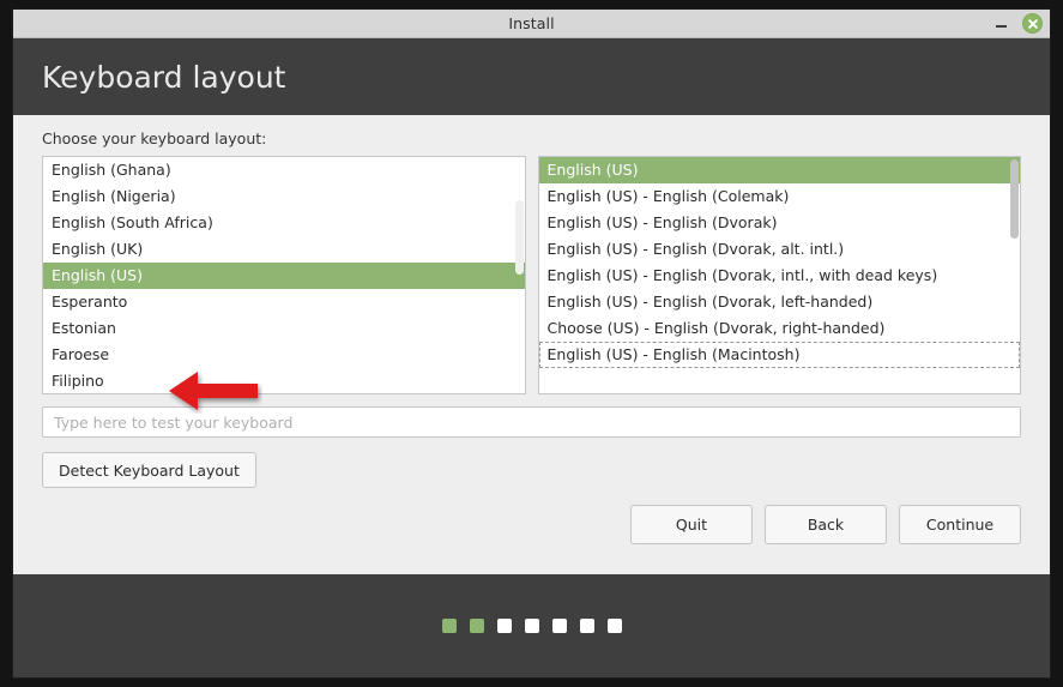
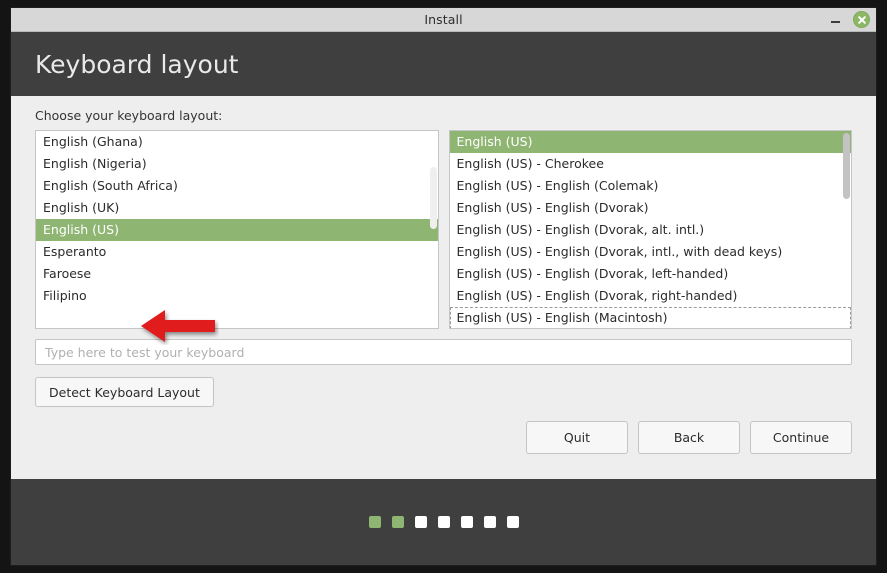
  Install
  Keyboard layout
  Choose your keyboard layout:
  English (Ghana)
  English (Nigeria)
  English (South Africa)
  English (UK)
  English (US)
  Esperanto
- Estonian
  Faroese
  Filipino
  English (US)
+ English (US) - Cherokee
  English (US) - English (Colemak)
  English (US) - English (Dvorak)
  English (US) - English (Dvorak, alt. intl.)
  English (US) - English (Dvorak, intl., with dead keys)
  English (US) - English (Dvorak, left-handed)
- Choose (US) - English (Dvorak, right-handed)
+ English (US) - English (Dvorak, right-handed)
  English (US) - English (Macintosh)
  Type here to test your keyboard Detect Keyboard Layout
  Quit
  Back
  Continue
